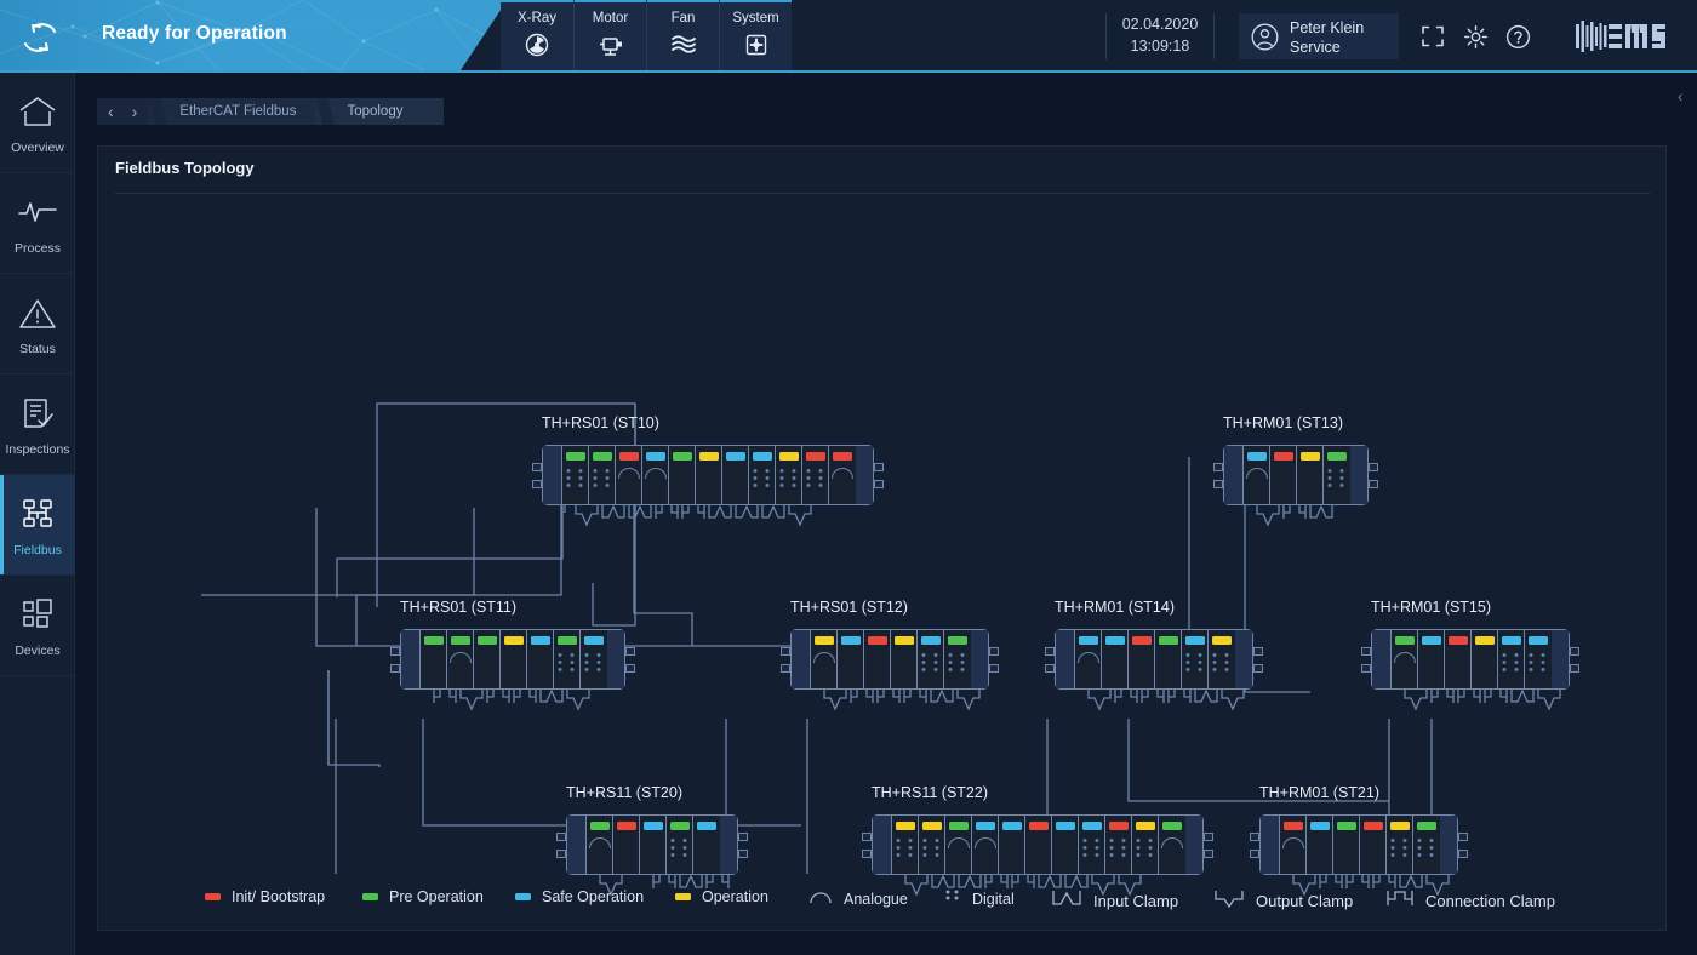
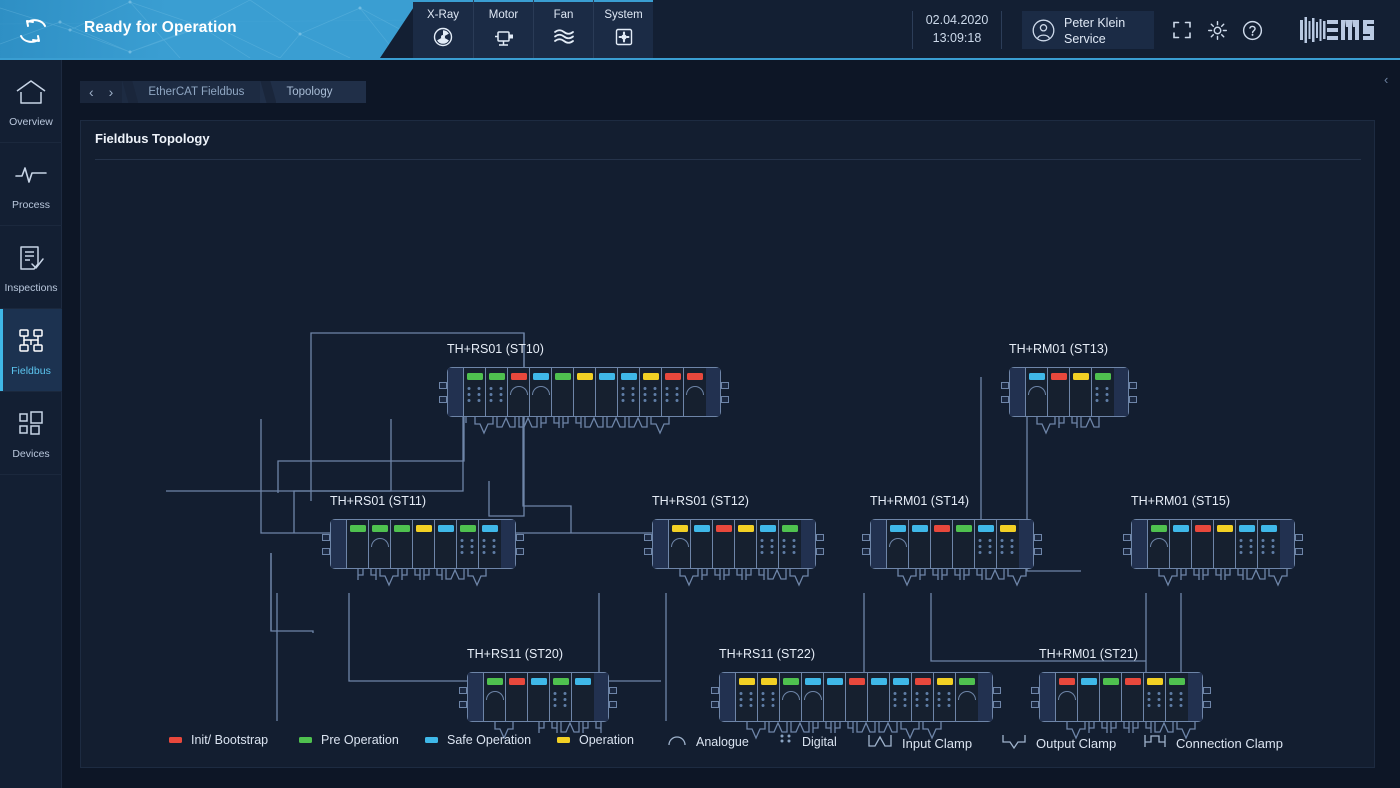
  Ready for Operation
  X-Ray
  Motor
  Fan
  System
  02.04.2020
  13:09:18
  Peter Klein
  Service
  Overview
  Process
- Status
  Inspections
  Fieldbus
  Devices
  ‹
  ›
  EtherCAT Fieldbus
  Topology
  ‹
  Fieldbus Topology
  TH+RS01 (ST10)
  TH+RM01 (ST13)
  TH+RS01 (ST11)
  TH+RS01 (ST12)
  TH+RM01 (ST14)
  TH+RM01 (ST15)
  TH+RS11 (ST20)
  TH+RS11 (ST22)
  TH+RM01 (ST21)
  Init/ Bootstrap
  Pre Operation
  Safe Operation
  Operation
  Analogue
  Digital
  Input Clamp
  Output Clamp
  Connection Clamp
